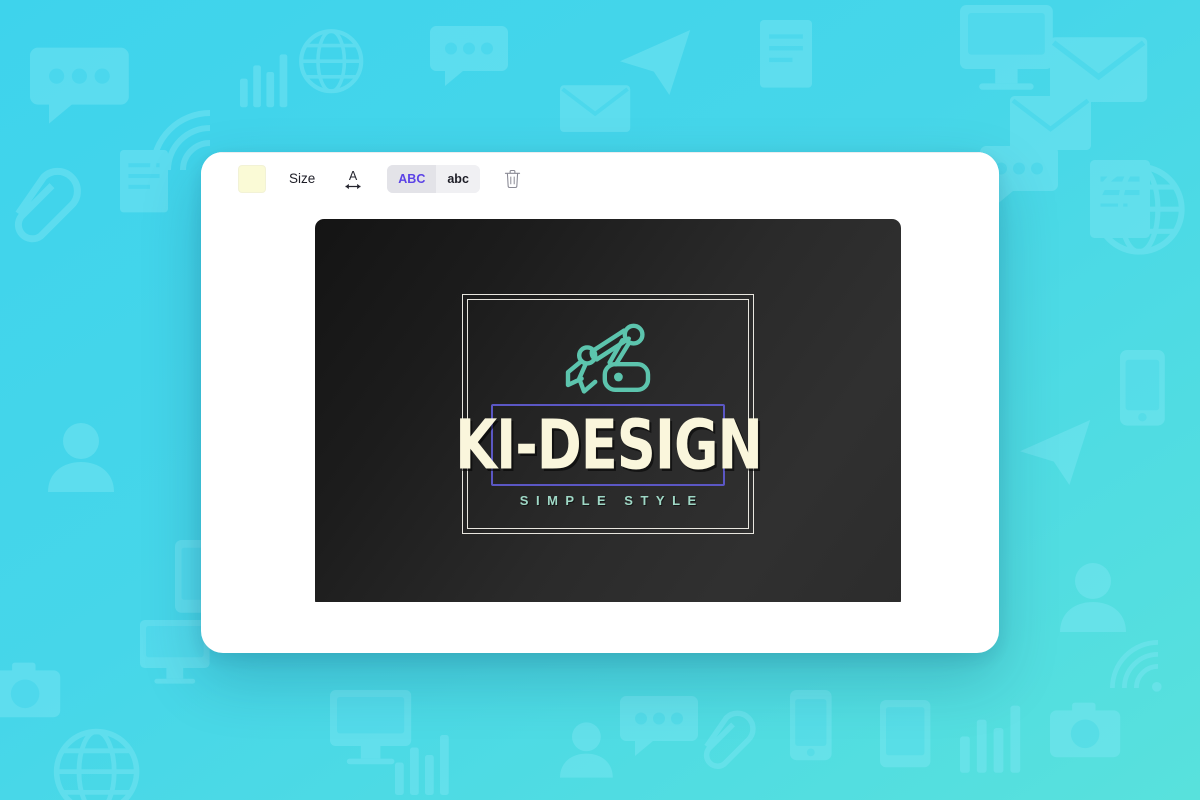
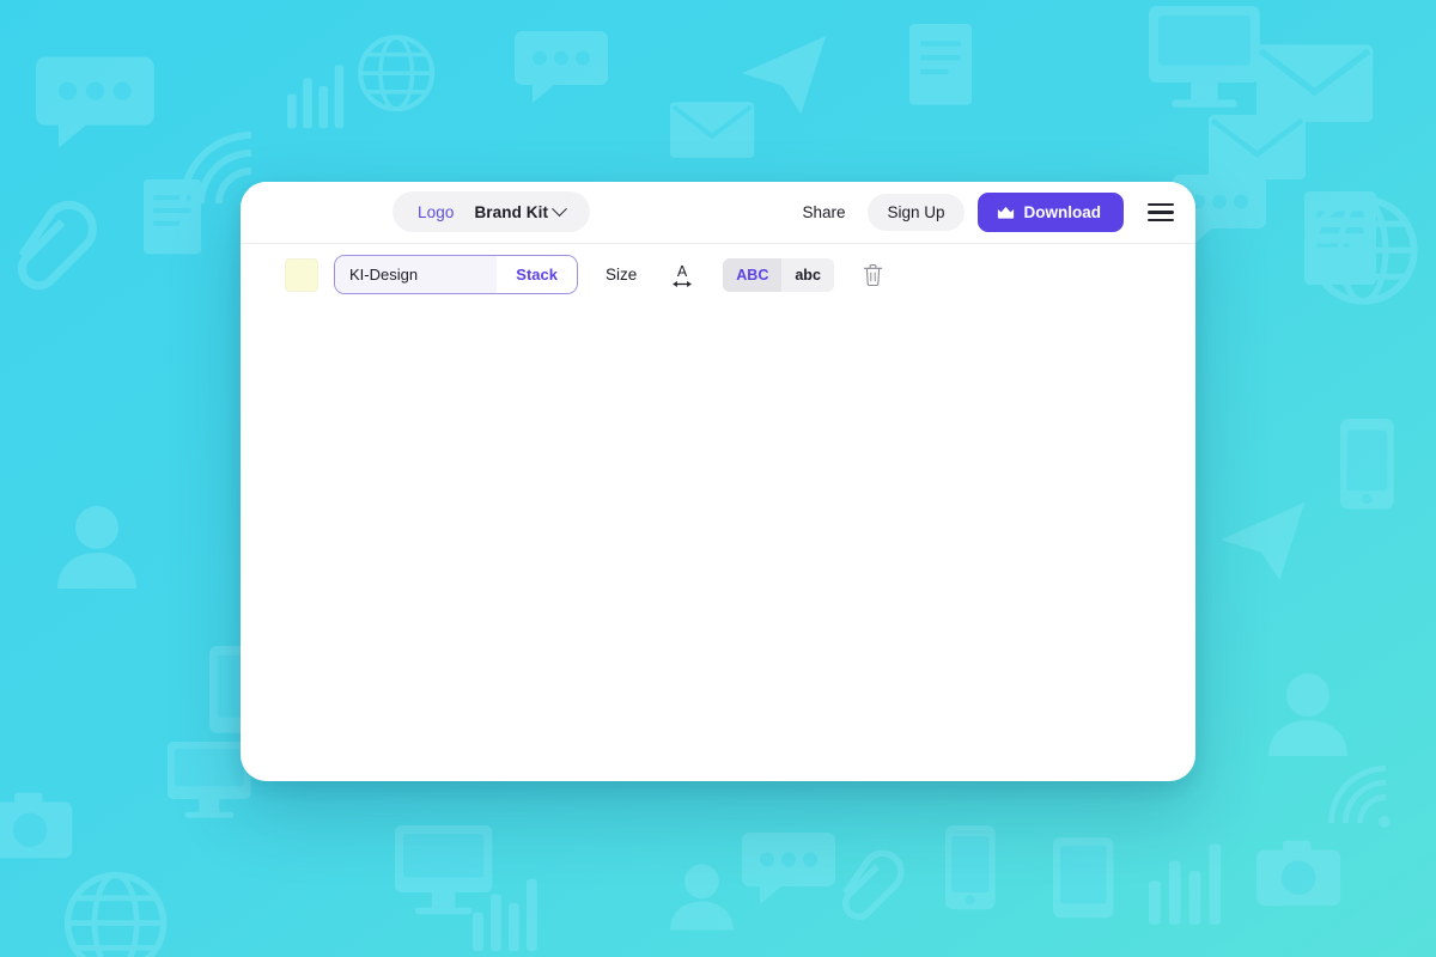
+ Logo
+ Brand Kit
+ Share
+ Sign Up
+ Download
+ KI-Design
+ Stack
  Size
  A
  ABC
  abc
- KI-DESIGN
- SIMPLE STYLE
